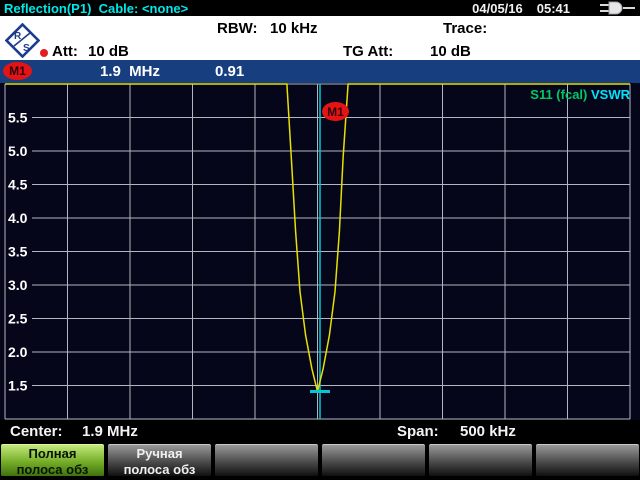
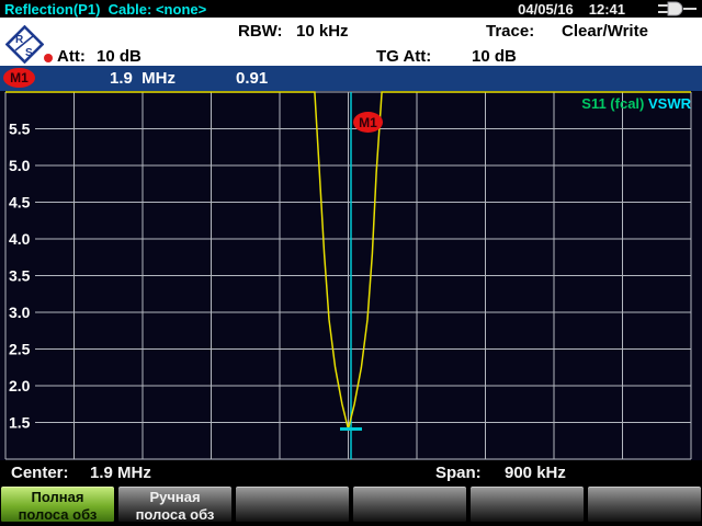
  Reflection(P1) Cable: <none>
  04/05/16
- 05:41
+ 12:41
  R
  S
  RBW:
  10 kHz
  Trace:
+ Clear/Write
  Att:
  10 dB
  TG Att:
  10 dB
  M1
  1.9 MHz
  0.91
  1.5
  2.0
  2.5
  3.0
  3.5
  4.0
  4.5
  5.0
  5.5
  S11 (fcal) VSWR
  M1
  Center:
  1.9 MHz
  Span:
- 500 kHz
+ 900 kHz
  Полная
  полоса обз
  Ручная
  полоса обз
